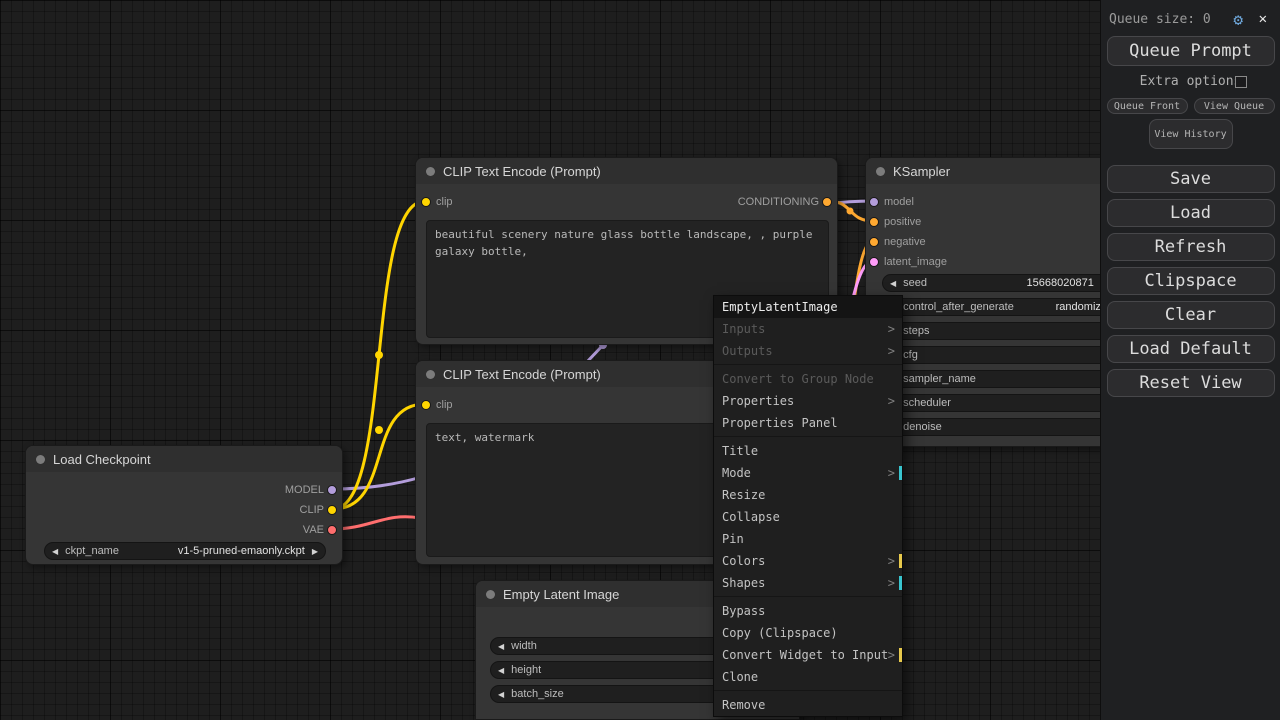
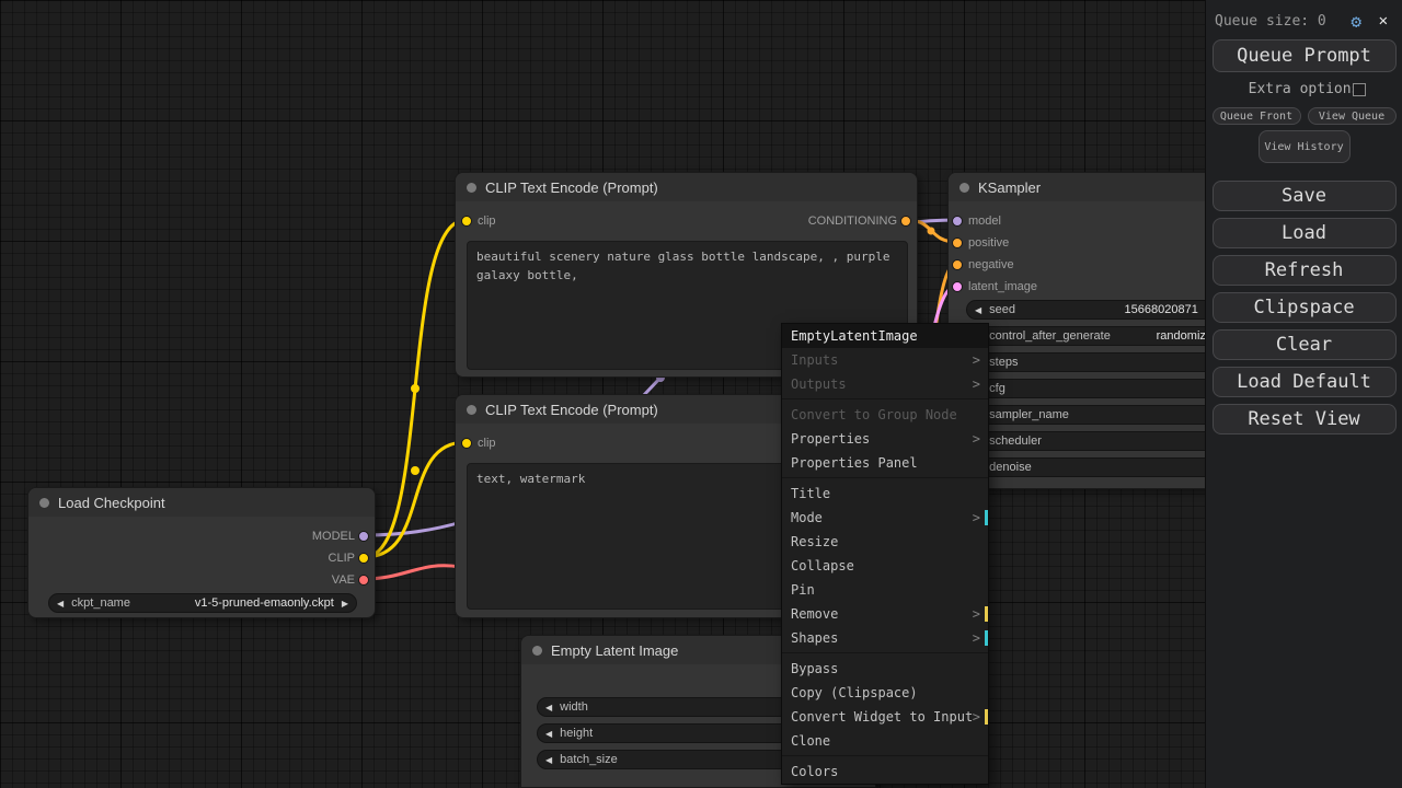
  Load Checkpoint
  MODEL
  CLIP
  VAE
  ◀
  ckpt_name
  v1-5-pruned-emaonly.ckpt
  ▶
  CLIP Text Encode (Prompt)
  clip
  CONDITIONING
  beautiful scenery nature glass bottle landscape, , purple galaxy bottle,
  CLIP Text Encode (Prompt)
  clip
  text, watermark
  KSampler
  model
  positive
  negative
  latent_image
  ◀
  seed
  15668020871
  control_after_generate
  randomiz
  steps
  cfg
  sampler_name
  scheduler
  denoise
  Empty Latent Image
  ◀
  width
  ◀
  height
  ◀
  batch_size
  EmptyLatentImage
  Inputs
  >
  Outputs
  >
  Convert to Group Node
  Properties
  >
  Properties Panel
  Title
  Mode
  >
  Resize
  Collapse
  Pin
- Colors
+ Remove
  >
  Shapes
  >
  Bypass
  Copy (Clipspace)
  Convert Widget to Input
  >
  Clone
- Remove
+ Colors
  Queue size: 0
  ⚙
  ✕
  Queue Prompt
  Extra option
  Queue Front
  View Queue
  View History
  Save
  Load
  Refresh
  Clipspace
  Clear
  Load Default
  Reset View
